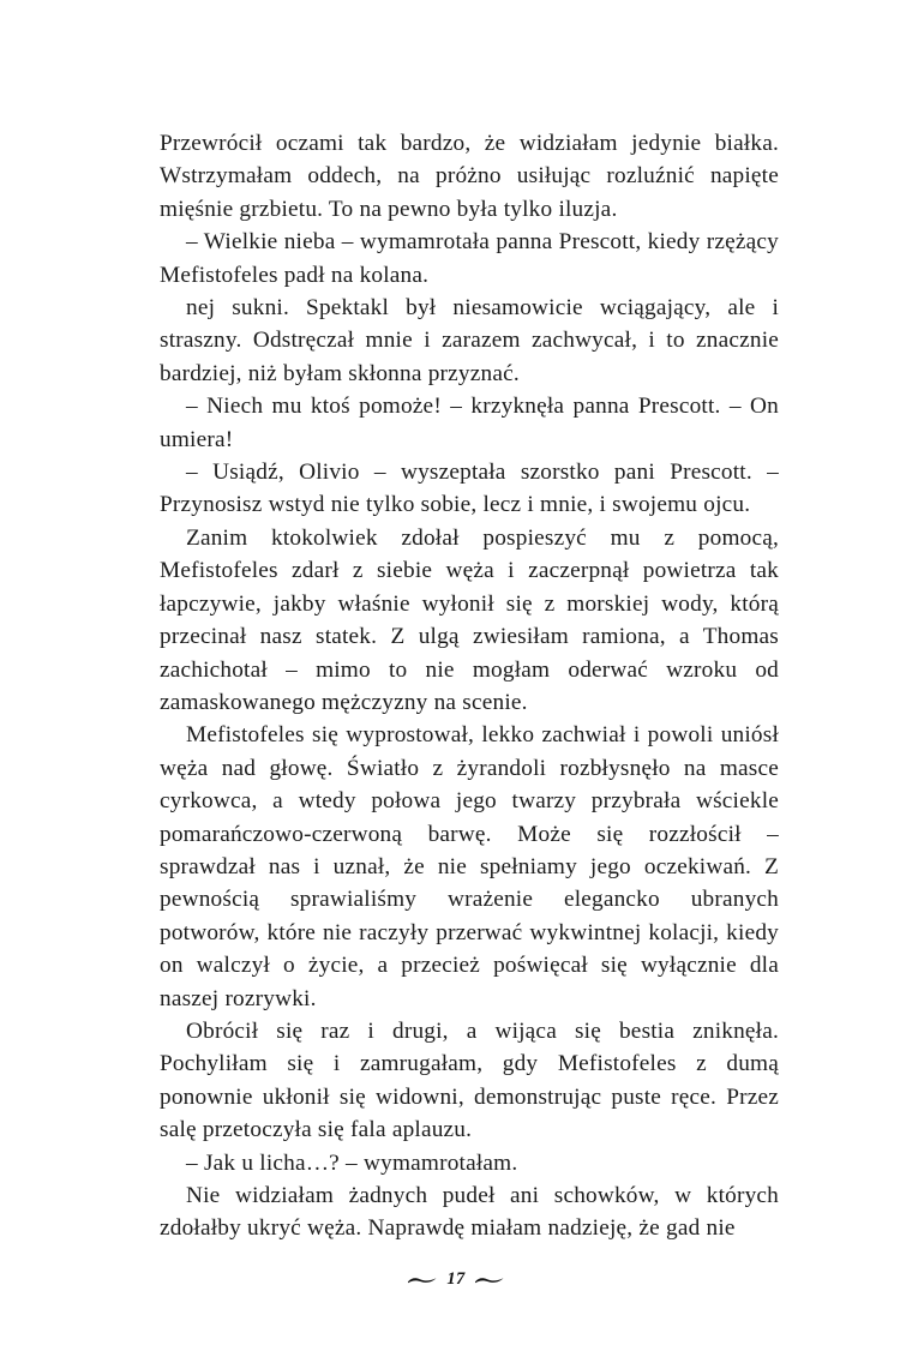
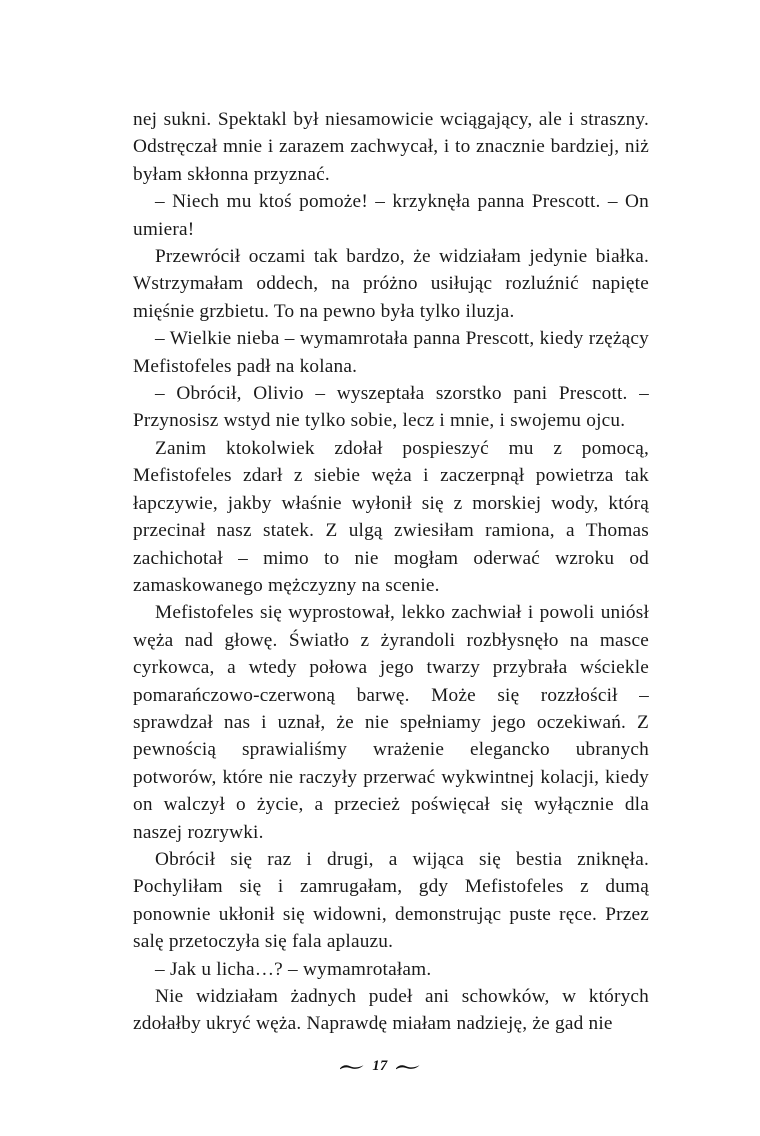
- Przewrócił oczami tak bardzo, że widziałam jedynie białka. Wstrzymałam oddech, na próżno usiłując rozluźnić napięte mięśnie grzbietu. To na pewno była tylko iluzja.
+ nej sukni. Spektakl był niesamowicie wciągający, ale i straszny. Odstręczał mnie i zarazem zachwycał, i to znacznie bardziej, niż byłam skłonna przyznać.
- – Wielkie nieba – wymamrotała panna Prescott, kiedy rzężący Mefistofeles padł na kolana.
+ – Niech mu ktoś pomoże! – krzyknęła panna Prescott. – On umiera!
- nej sukni. Spektakl był niesamowicie wciągający, ale i straszny. Odstręczał mnie i zarazem zachwycał, i to znacznie bardziej, niż byłam skłonna przyznać.
+ Przewrócił oczami tak bardzo, że widziałam jedynie białka. Wstrzymałam oddech, na próżno usiłując rozluźnić napięte mięśnie grzbietu. To na pewno była tylko iluzja.
- – Niech mu ktoś pomoże! – krzyknęła panna Prescott. – On umiera!
+ – Wielkie nieba – wymamrotała panna Prescott, kiedy rzężący Mefistofeles padł na kolana.
- – Usiądź, Olivio – wyszeptała szorstko pani Prescott. – Przynosisz wstyd nie tylko sobie, lecz i mnie, i swojemu ojcu.
+ – Obrócił, Olivio – wyszeptała szorstko pani Prescott. – Przynosisz wstyd nie tylko sobie, lecz i mnie, i swojemu ojcu.
  Zanim ktokolwiek zdołał pospieszyć mu z pomocą, Mefistofeles zdarł z siebie węża i zaczerpnął powietrza tak łapczywie, jakby właśnie wyłonił się z morskiej wody, którą przecinał nasz statek. Z ulgą zwiesiłam ramiona, a Thomas zachichotał – mimo to nie mogłam oderwać wzroku od zamaskowanego mężczyzny na scenie.
  Mefistofeles się wyprostował, lekko zachwiał i powoli uniósł węża nad głowę. Światło z żyrandoli rozbłysnęło na masce cyrkowca, a wtedy połowa jego twarzy przybrała wściekle pomarańczowo-czerwoną barwę. Może się rozzłościł – sprawdzał nas i uznał, że nie spełniamy jego oczekiwań. Z pewnością sprawialiśmy wrażenie elegancko ubranych potworów, które nie raczyły przerwać wykwintnej kolacji, kiedy on walczył o życie, a przecież poświęcał się wyłącznie dla naszej rozrywki.
  Obrócił się raz i drugi, a wijąca się bestia zniknęła. Pochyliłam się i zamrugałam, gdy Mefistofeles z dumą ponownie ukłonił się widowni, demonstrując puste ręce. Przez salę przetoczyła się fala aplauzu.
  – Jak u licha…? – wymamrotałam.
  Nie widziałam żadnych pudeł ani schowków, w których zdołałby ukryć węża. Naprawdę miałam nadzieję, że gad nie
  17
